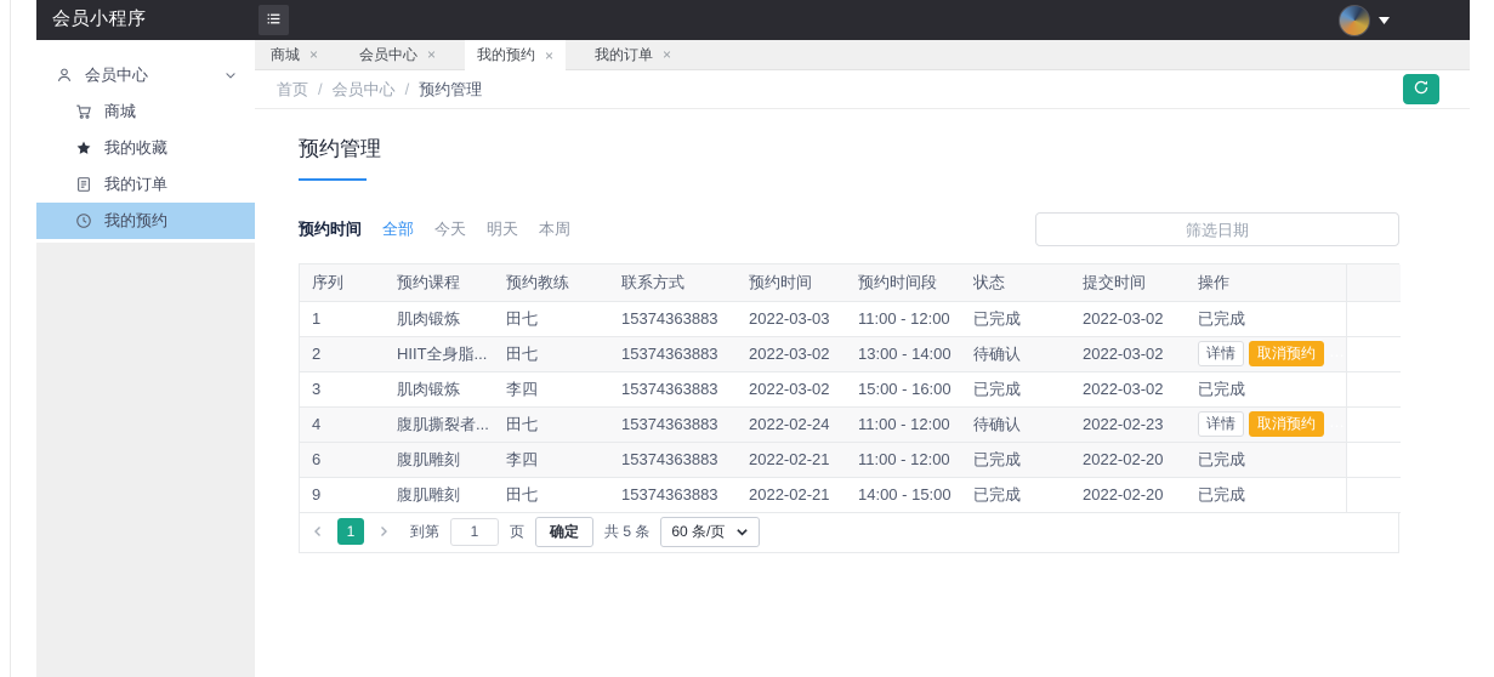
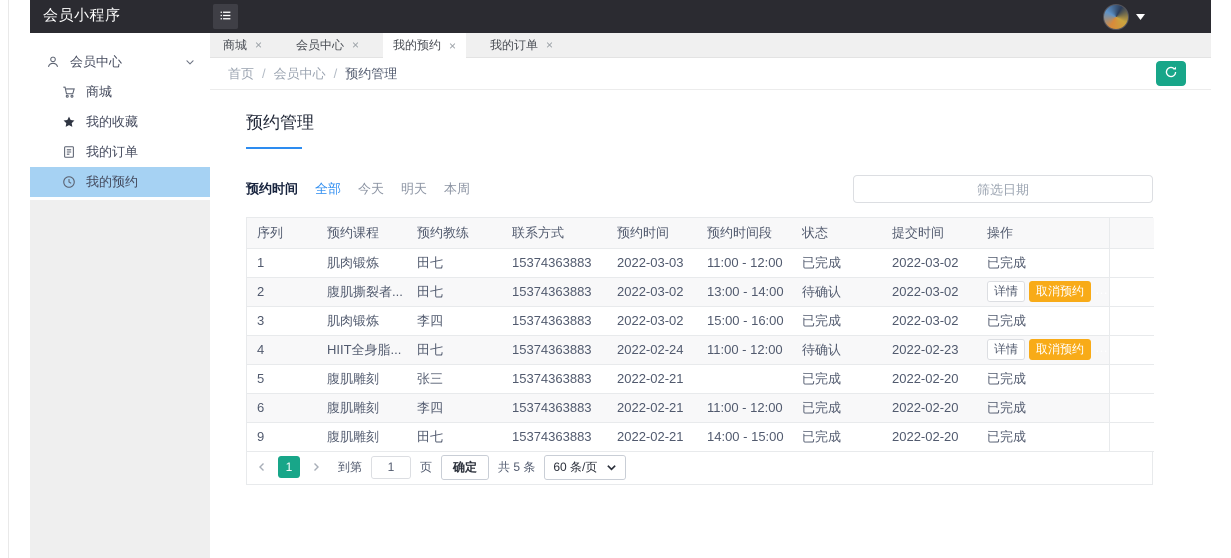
  会员小程序
  会员中心
  商城
  我的收藏
  我的订单
  我的预约
  商城
  ×
  会员中心
  ×
  我的预约
  ×
  我的订单
  ×
  首页
  /
  会员中心
  /
  预约管理
  预约管理
  预约时间
  全部 今天 明天 本周
  筛选日期
  序列	预约课程	预约教练	联系方式	预约时间	预约时间段	状态	提交时间	操作
  1	肌肉锻炼	田七	15374363883	2022-03-03	11:00 - 12:00	已完成	2022-03-02	已完成
- 2	HIIT全身脂...	田七	15374363883	2022-03-02	13:00 - 14:00	待确认	2022-03-02	详情 取消预约
+ 2	腹肌撕裂者...	田七	15374363883	2022-03-02	13:00 - 14:00	待确认	2022-03-02	详情 取消预约
  3	肌肉锻炼	李四	15374363883	2022-03-02	15:00 - 16:00	已完成	2022-03-02	已完成
- 4	腹肌撕裂者...	田七	15374363883	2022-02-24	11:00 - 12:00	待确认	2022-02-23	详情 取消预约
+ 4	HIIT全身脂...	田七	15374363883	2022-02-24	11:00 - 12:00	待确认	2022-02-23	详情 取消预约
+ 5	腹肌雕刻	张三	15374363883	2022-02-21		已完成	2022-02-20	已完成
  6	腹肌雕刻	李四	15374363883	2022-02-21	11:00 - 12:00	已完成	2022-02-20	已完成
  9	腹肌雕刻	田七	15374363883	2022-02-21	14:00 - 15:00	已完成	2022-02-20	已完成
  1
  到第
  1
  页
  确定
  共 5 条
  60 条/页
